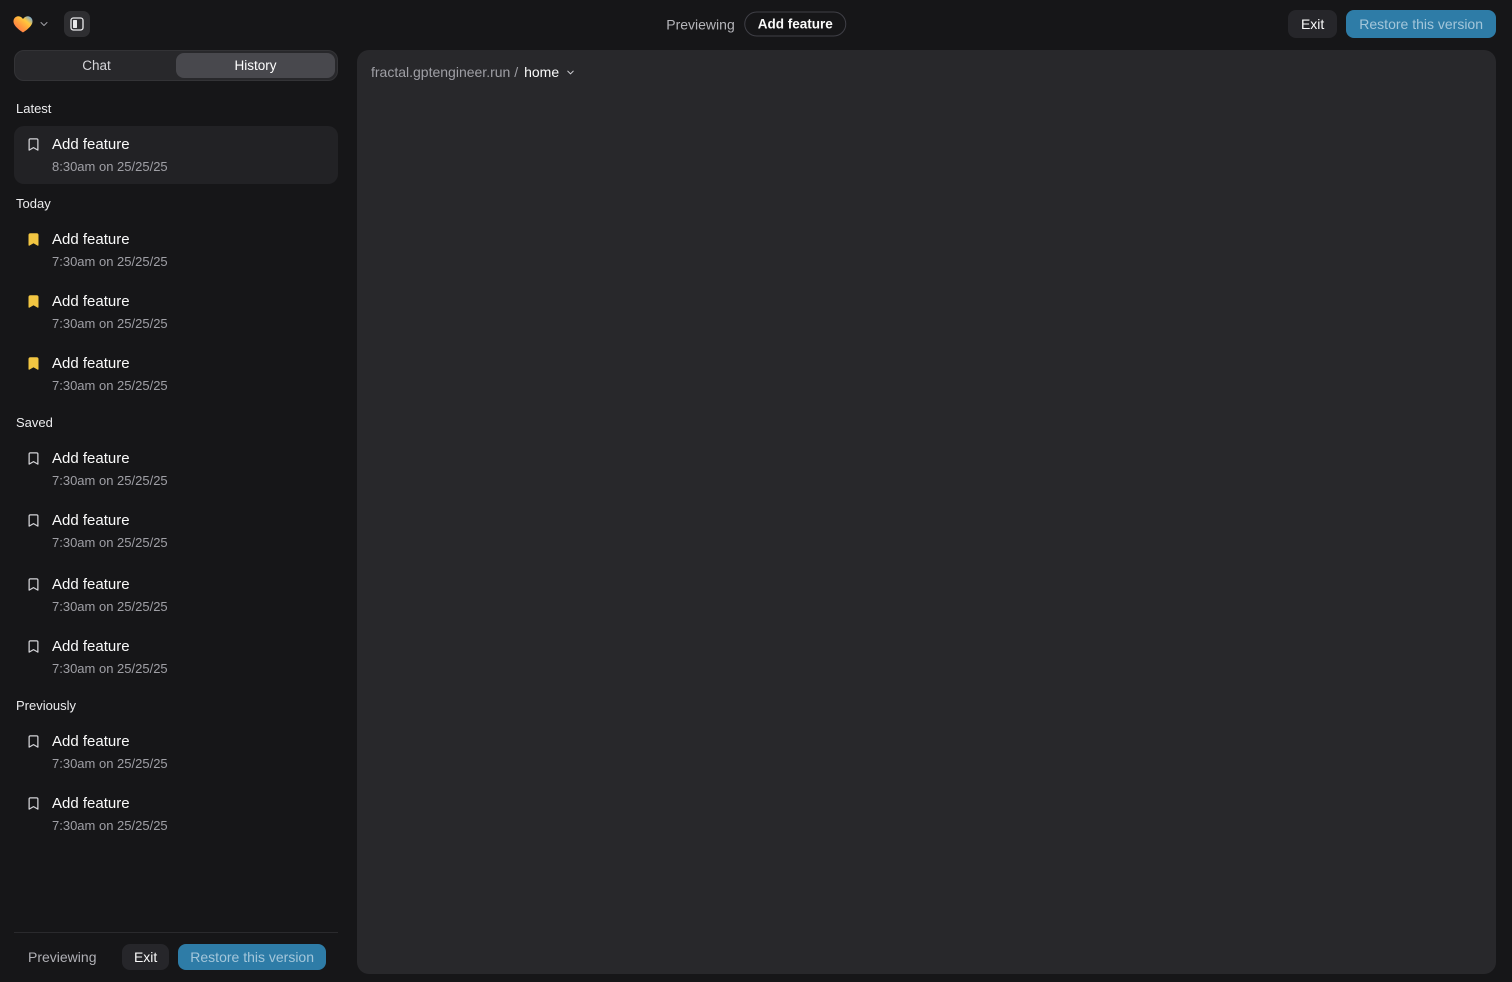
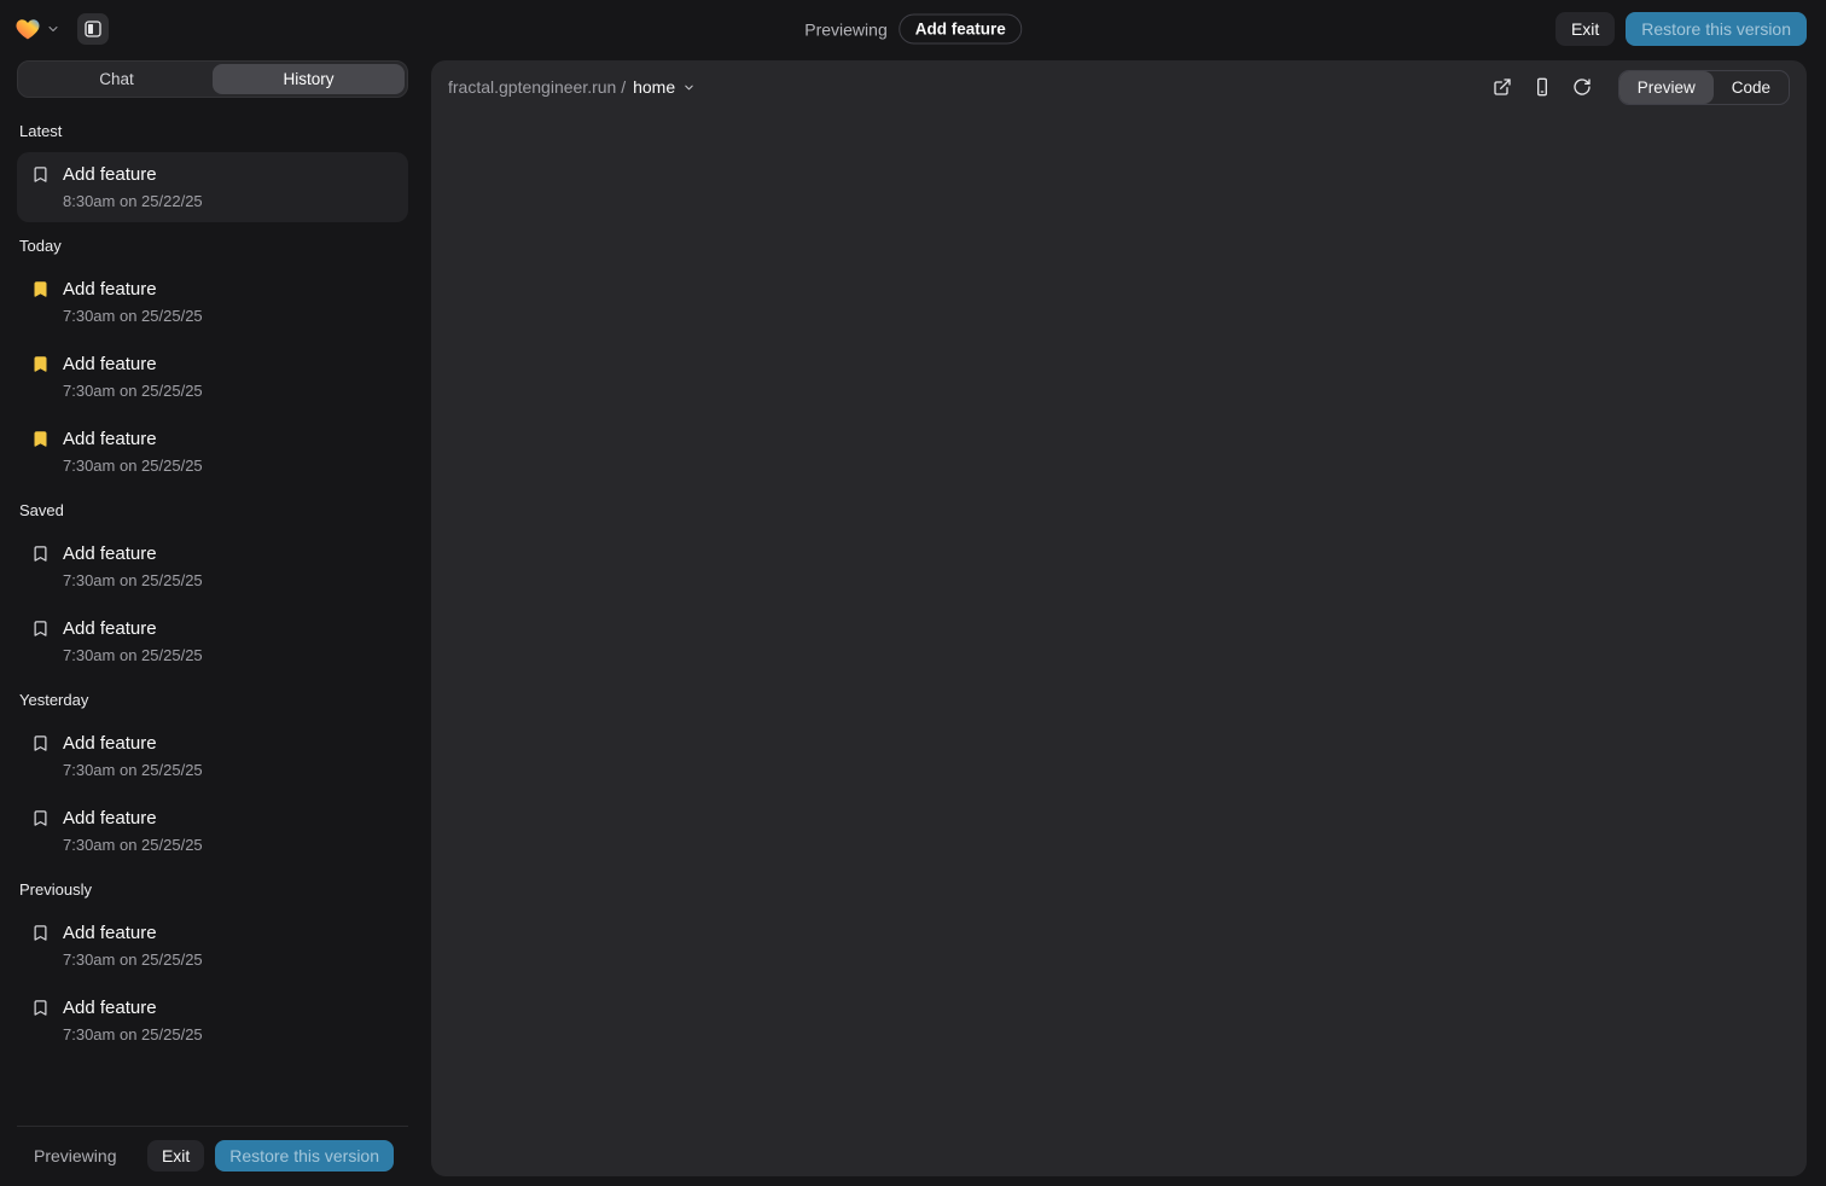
  Previewing
  Add feature
  Exit
  Restore this version
  Chat
  History
  Latest
  Add feature
- 8:30am on 25/25/25
+ 8:30am on 25/22/25
  Today
  Add feature
  7:30am on 25/25/25
  Add feature
  7:30am on 25/25/25
  Add feature
  7:30am on 25/25/25
  Saved
  Add feature
  7:30am on 25/25/25
  Add feature
  7:30am on 25/25/25
+ Yesterday
  Add feature
  7:30am on 25/25/25
  Add feature
  7:30am on 25/25/25
  Previously
  Add feature
  7:30am on 25/25/25
  Add feature
  7:30am on 25/25/25
  Previewing
  Exit
  Restore this version
  fractal.gptengineer.run /
  home
+ Preview
+ Code
